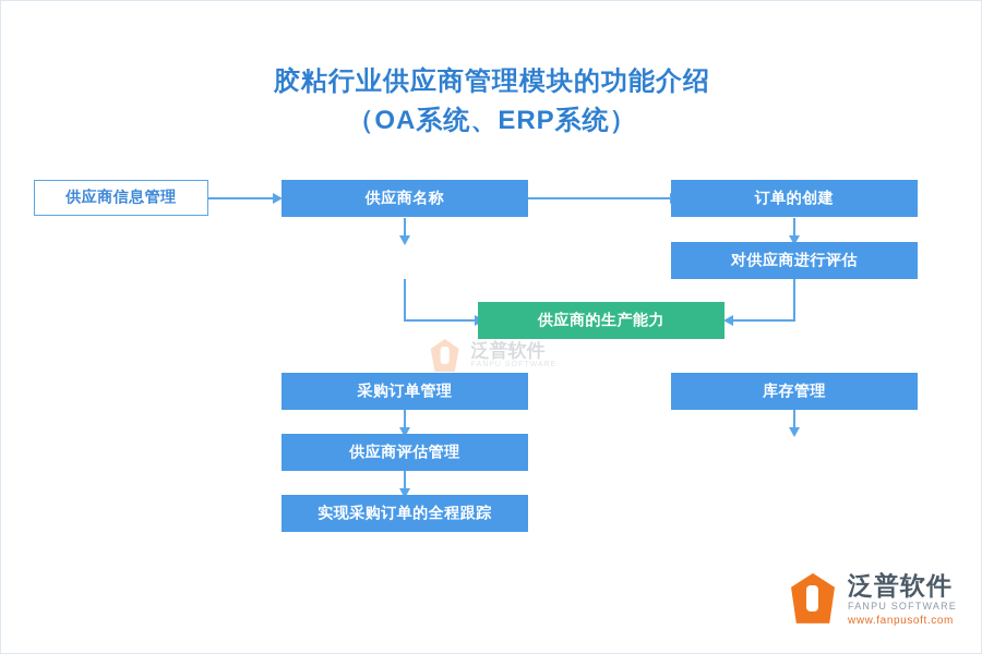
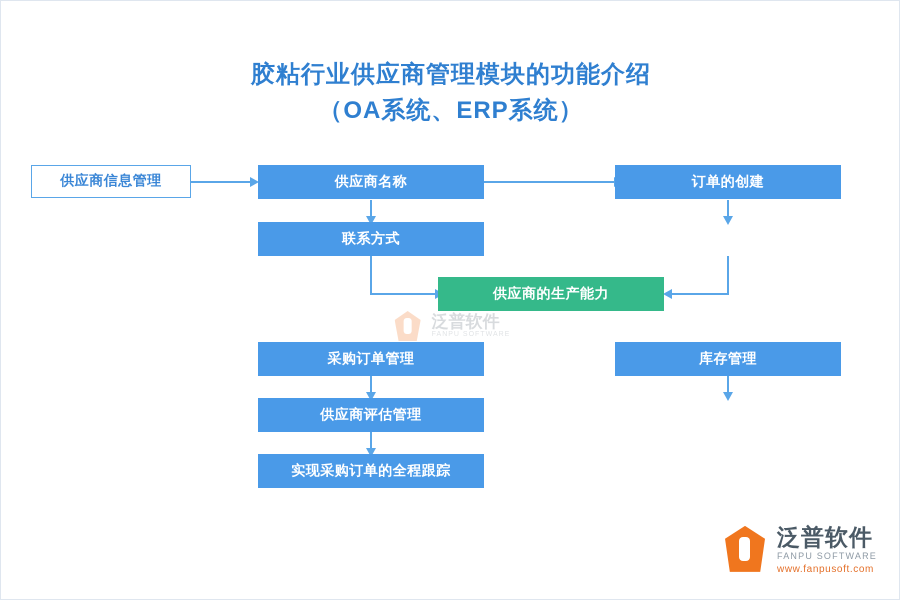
  胶粘行业供应商管理模块的功能介绍
  （OA系统、ERP系统）
  泛普软件
  供应商信息管理
  供应商名称
+ 联系方式
  订单的创建
- 对供应商进行评估
  供应商的生产能力
  采购订单管理
  供应商评估管理
  实现采购订单的全程跟踪
  库存管理
  泛普软件
  FANPU SOFTWARE
  www.fanpusoft.com
